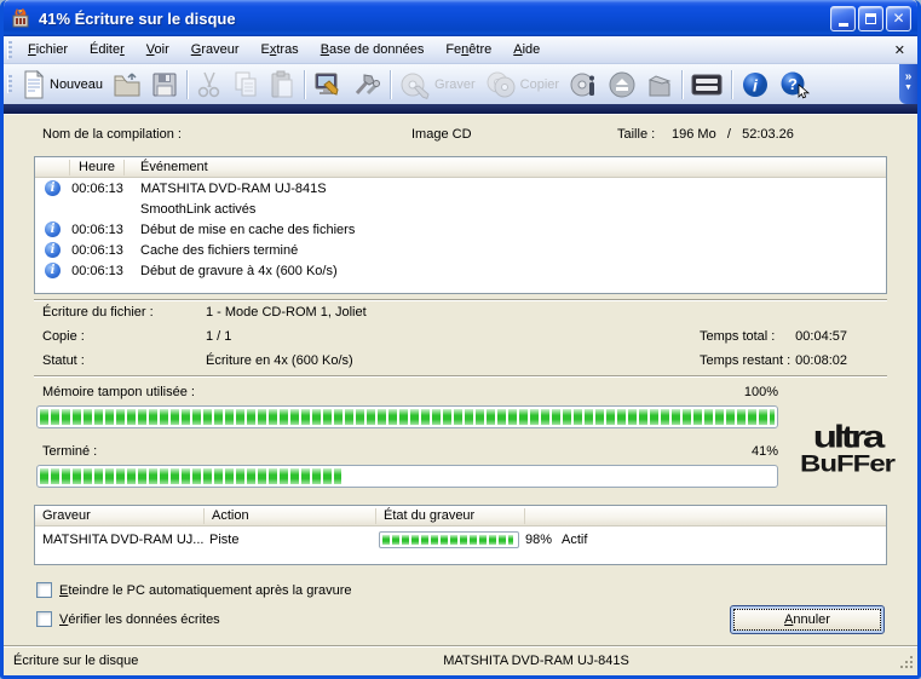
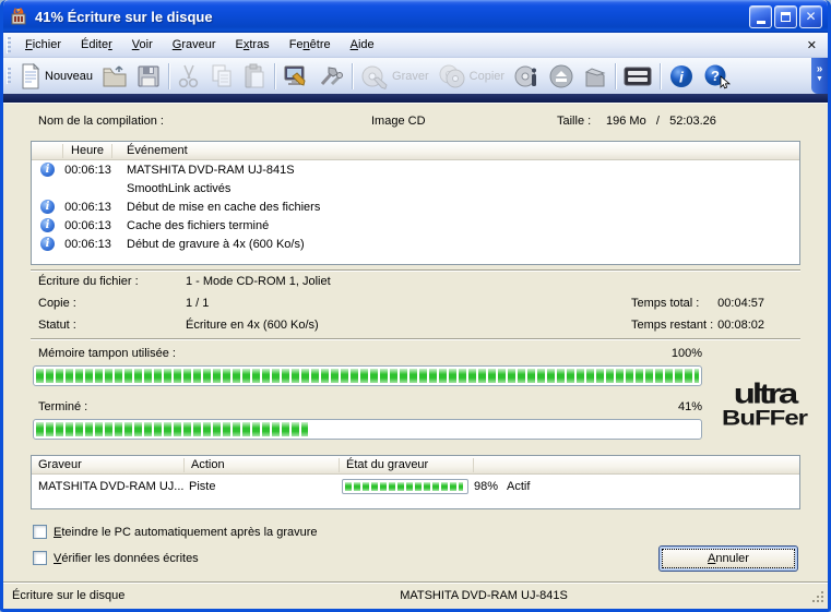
  41% Écriture sur le disque
  ✕
  Fichier
  Éditer
  Voir
  Graveur
  Extras
- Base de données
  Fenêtre
  Aide
  ✕
  Nouveau
  Graver
  Copier
  i
  ?
  »
  Nom de la compilation :
  Image CD
  Taille :
  196 Mo / 52:03.26
  Heure
  Événement
  i
  00:06:13
  MATSHITA DVD-RAM UJ-841S
  SmoothLink activés
  i
  00:06:13
  Début de mise en cache des fichiers
  i
  00:06:13
  Cache des fichiers terminé
  i
  00:06:13
  Début de gravure à 4x (600 Ko/s)
  Écriture du fichier :
  1 - Mode CD-ROM 1, Joliet
  Copie :
  1 / 1
  Statut :
  Écriture en 4x (600 Ko/s)
  Temps total :
  00:04:57
  Temps restant :
  00:08:02
  Mémoire tampon utilisée :
  100%
  Terminé :
  41%
  ultra
  BuFFer
  Graveur
  Action
  État du graveur
  MATSHITA DVD-RAM UJ...
  Piste
  98%
  Actif
  Eteindre le PC automatiquement après la gravure
  Vérifier les données écrites
  Annuler
  Écriture sur le disque
  MATSHITA DVD-RAM UJ-841S
